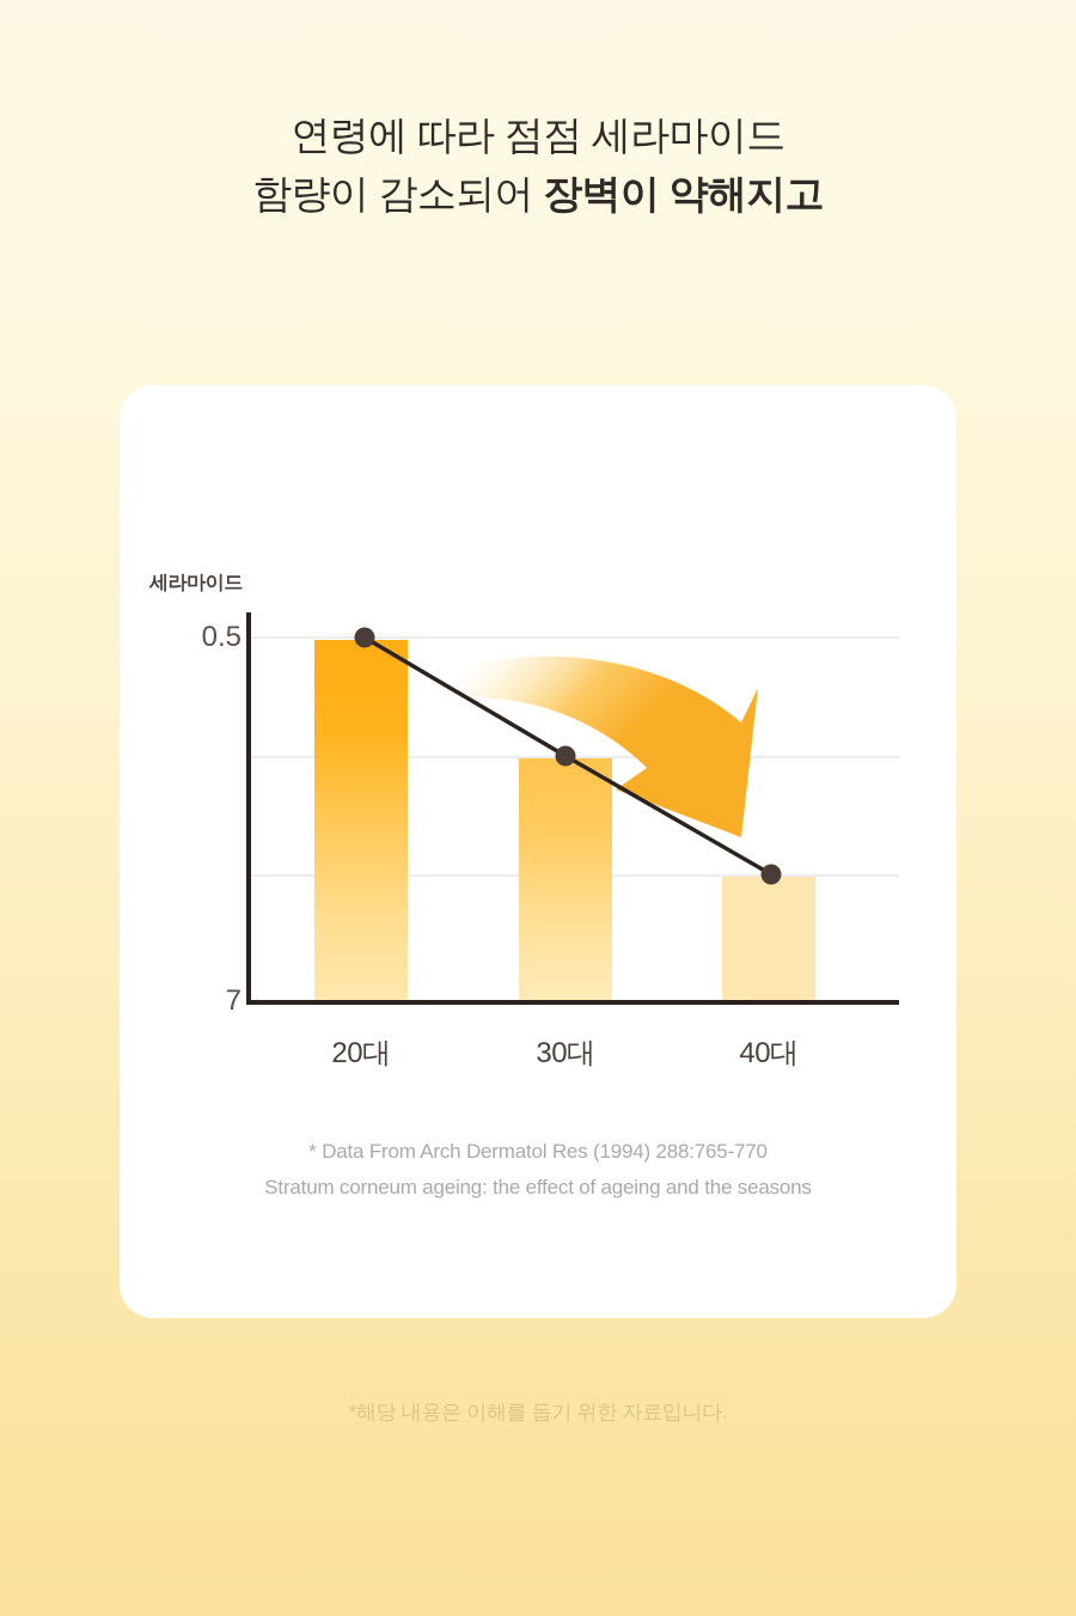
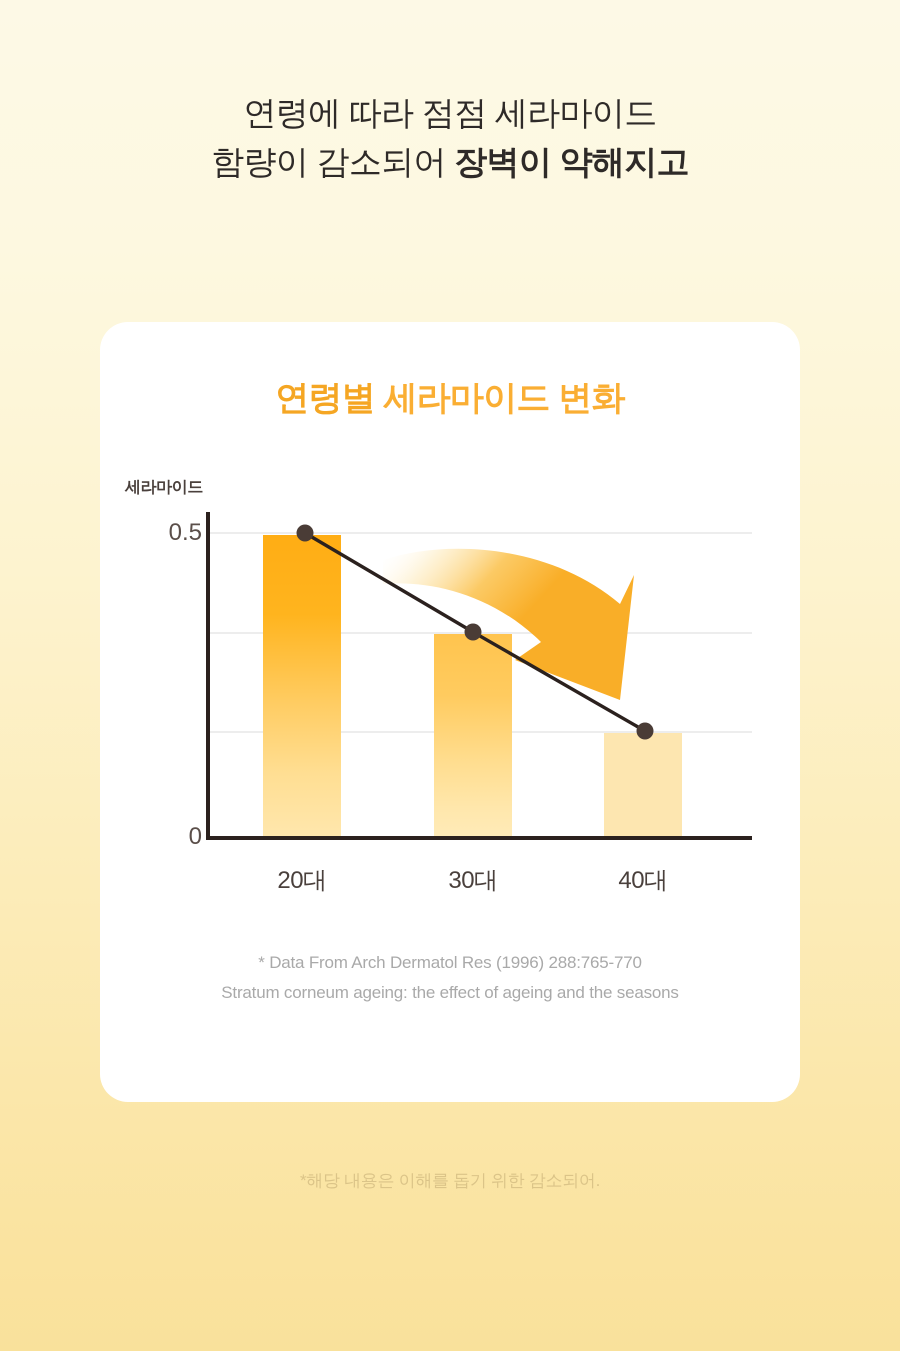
  연령에 따라 점점 세라마이드
  함량이 감소되어 장벽이 약해지고
+ 연령별 세라마이드 변화
  세라마이드
  0.5
- 7
+ 0
  20대
  30대
  40대
- * Data From Arch Dermatol Res (1994) 288:765-770
+ * Data From Arch Dermatol Res (1996) 288:765-770
  Stratum corneum ageing: the effect of ageing and the seasons
- *해당 내용은 이해를 돕기 위한 자료입니다.
+ *해당 내용은 이해를 돕기 위한 감소되어.
